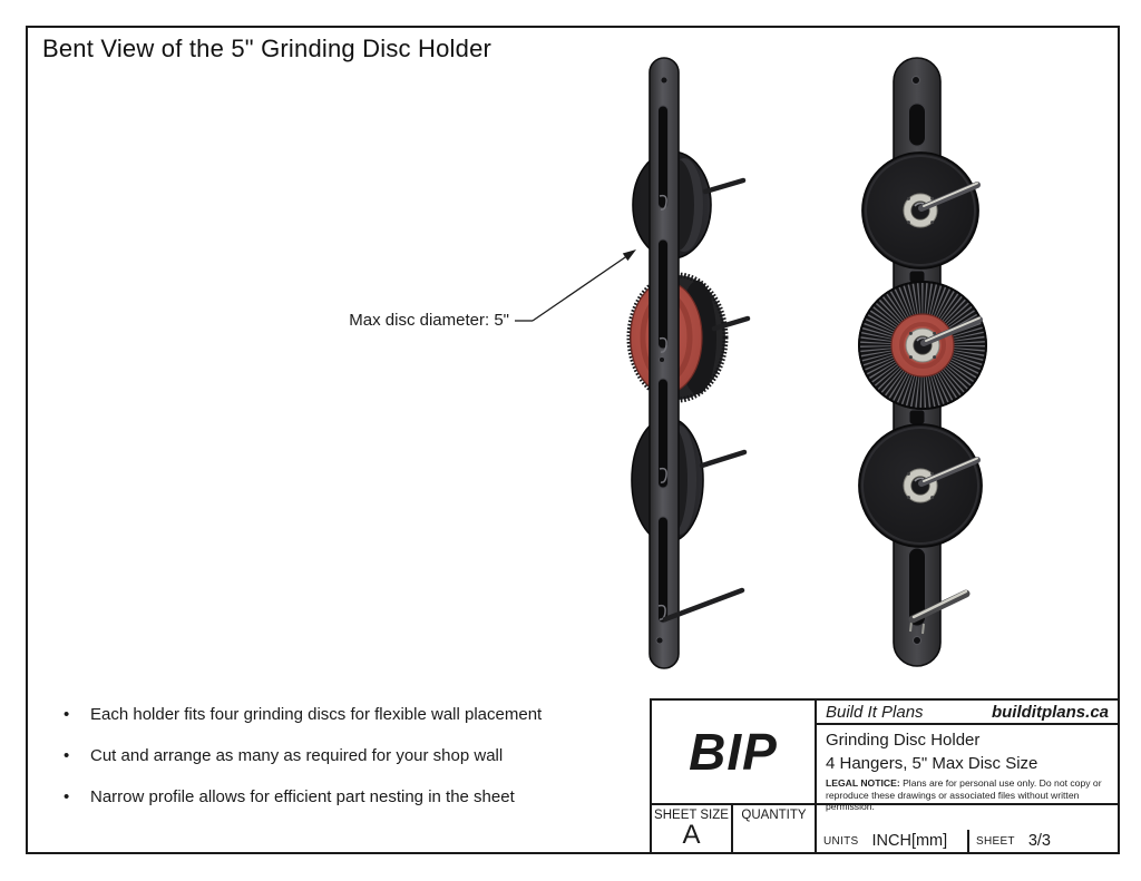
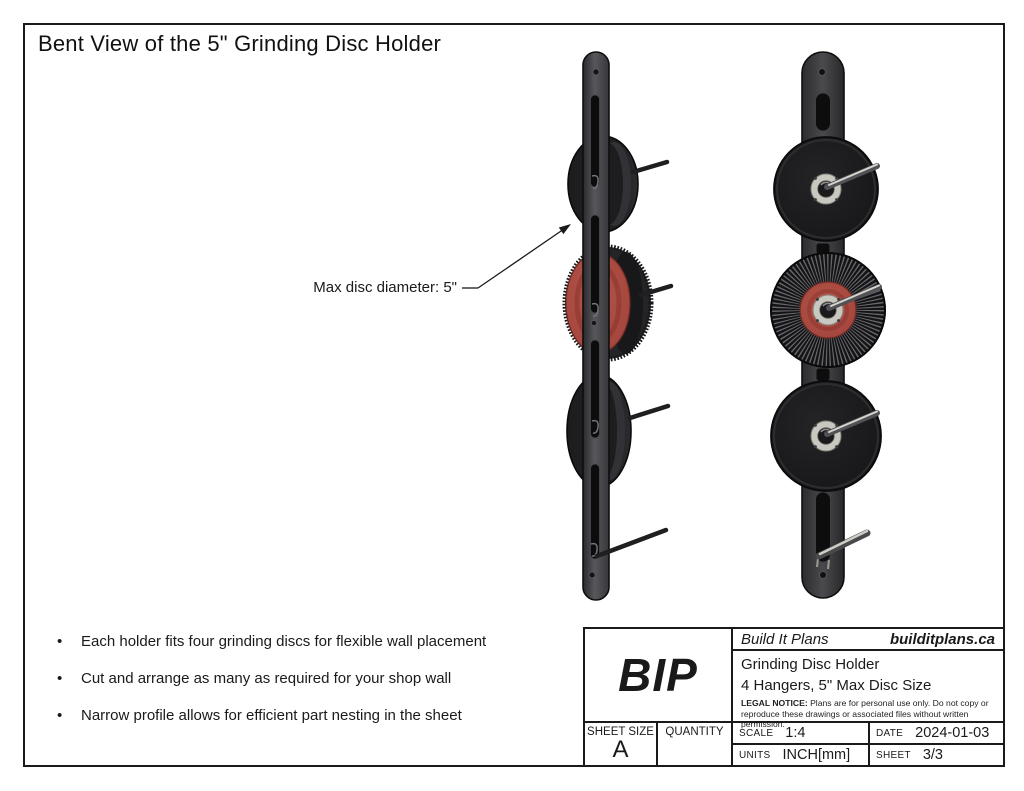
  Bent View of the 5" Grinding Disc Holder
  Max disc diameter: 5"
  •
  Each holder fits four grinding discs for flexible wall placement
  •
  Cut and arrange as many as required for your shop wall
  •
  Narrow profile allows for efficient part nesting in the sheet
  BIP
  SHEET SIZE
  A
  QUANTITY
  Build It Plans
  builditplans.ca
  Grinding Disc Holder
  4 Hangers, 5" Max Disc Size
  LEGAL NOTICE: Plans are for personal use only. Do not copy or reproduce these drawings or associated files without written permission.
+ SCALE
+ 1:4
+ DATE
+ 2024-01-03
  UNITS
  INCH[mm]
  SHEET
  3/3
